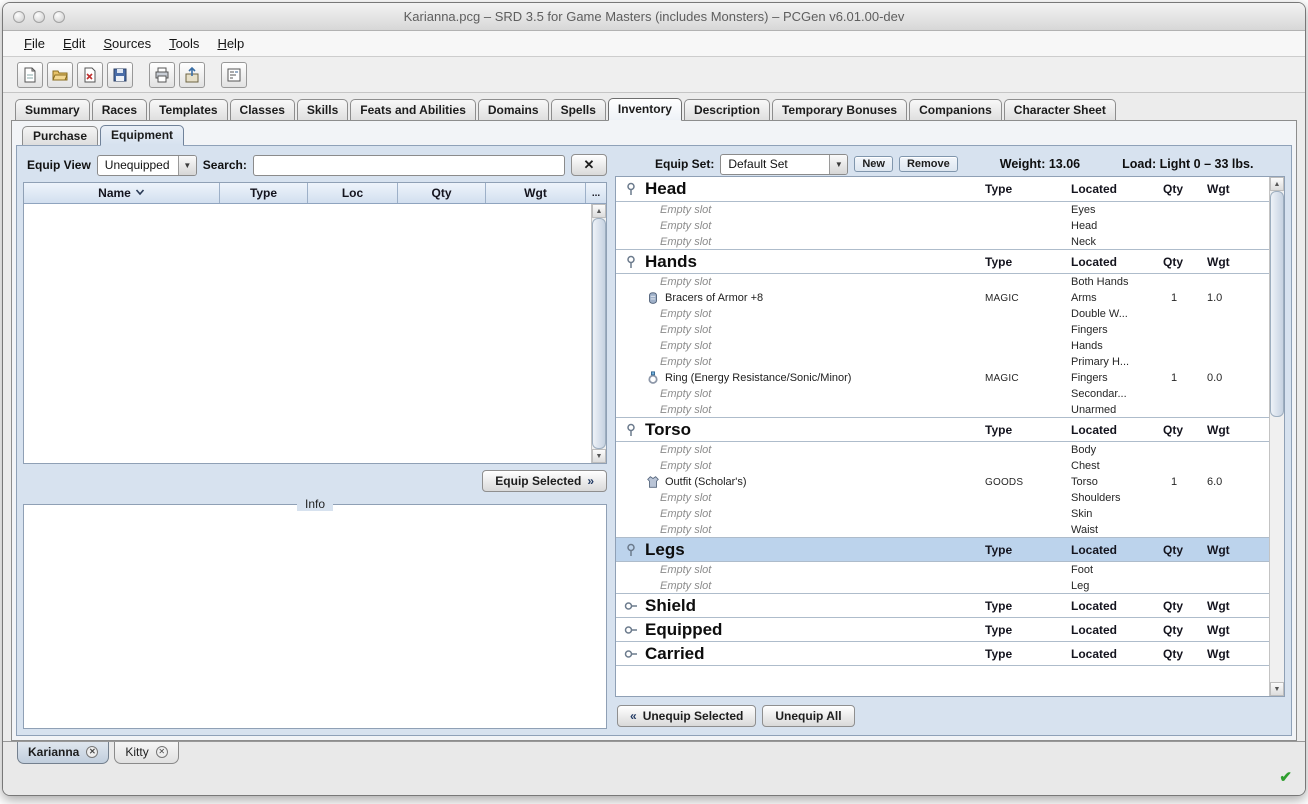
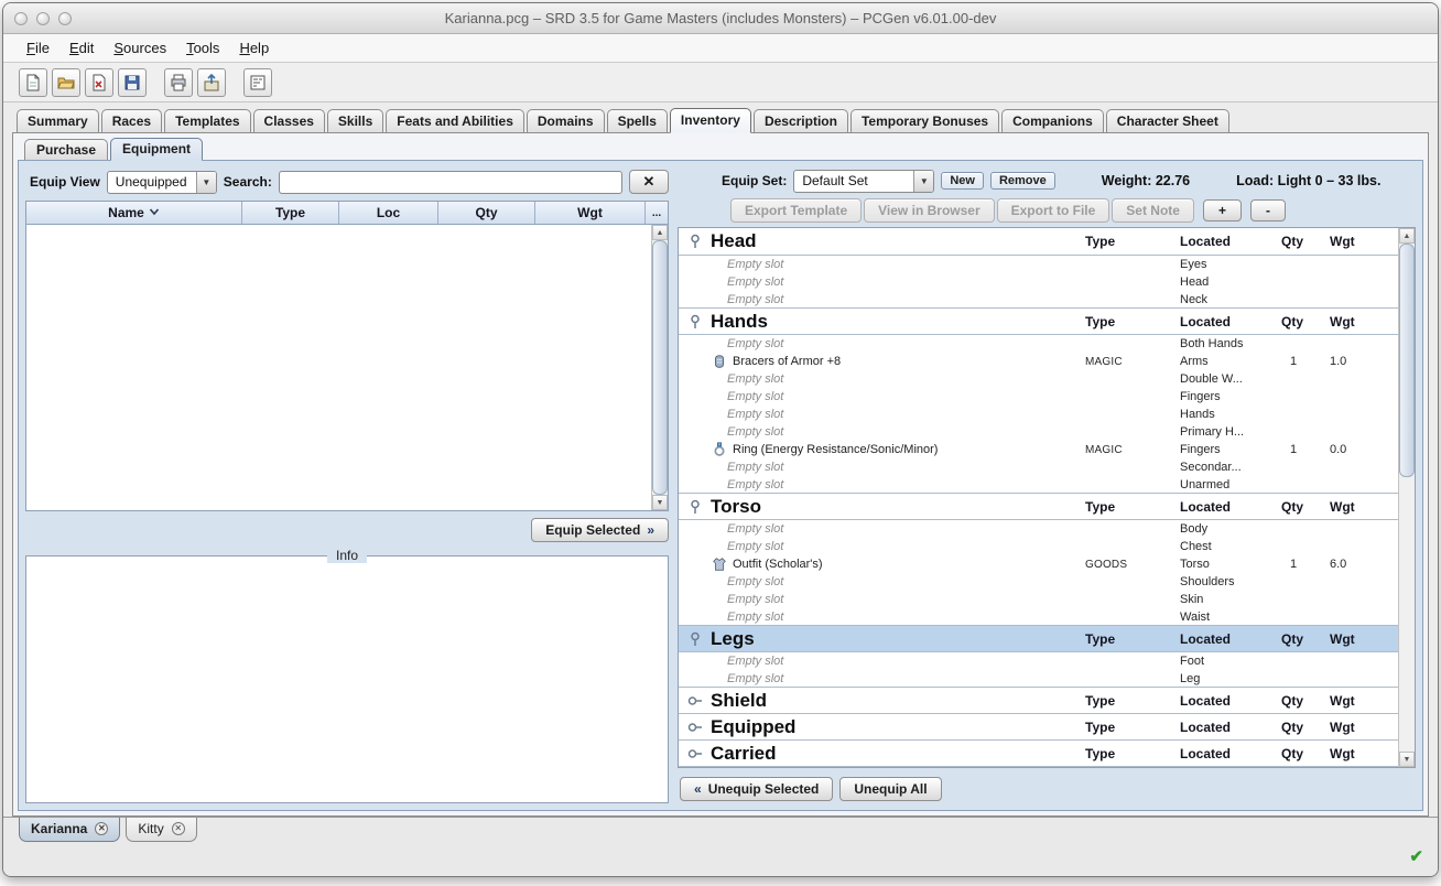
  Karianna.pcg – SRD 3.5 for Game Masters (includes Monsters) – PCGen v6.01.00-dev
  File
  Edit
  Sources
  Tools
  Help
  Summary
  Races
  Templates
  Classes
  Skills
  Feats and Abilities
  Domains
  Spells
  Inventory
  Description
  Temporary Bonuses
  Companions
  Character Sheet
  Purchase
  Equipment
  Equip View
  Unequipped
  ▼
  Search:
  ✕
  Name
  Type
  Loc
  Qty
  Wgt
  ...
  Equip Selected
  »
  Info
  Equip Set:
  Default Set
  ▼
  New
  Remove
- Weight: 13.06
+ Weight: 22.76
  Load: Light 0 – 33 lbs.
+ Export Template
+ View in Browser
+ Export to File
+ Set Note
+ +
+ -
  Head
  Type
  Located
  Qty
  Wgt
  Empty slot
  Eyes
  Empty slot
  Head
  Empty slot
  Neck
  Hands
  Type
  Located
  Qty
  Wgt
  Empty slot
  Both Hands
  Bracers of Armor +8
  MAGIC
  Arms
  1
  1.0
  Empty slot
  Double W...
  Empty slot
  Fingers
  Empty slot
  Hands
  Empty slot
  Primary H...
  Ring (Energy Resistance/Sonic/Minor)
  MAGIC
  Fingers
  1
  0.0
  Empty slot
  Secondar...
  Empty slot
  Unarmed
  Torso
  Type
  Located
  Qty
  Wgt
  Empty slot
  Body
  Empty slot
  Chest
  Outfit (Scholar's)
  GOODS
  Torso
  1
  6.0
  Empty slot
  Shoulders
  Empty slot
  Skin
  Empty slot
  Waist
  Legs
  Type
  Located
  Qty
  Wgt
  Empty slot
  Foot
  Empty slot
  Leg
  Shield
  Type
  Located
  Qty
  Wgt
  Equipped
  Type
  Located
  Qty
  Wgt
  Carried
  Type
  Located
  Qty
  Wgt
  «
  Unequip Selected
  Unequip All
  Karianna
  ✕
  Kitty
  ✕
  ✔
